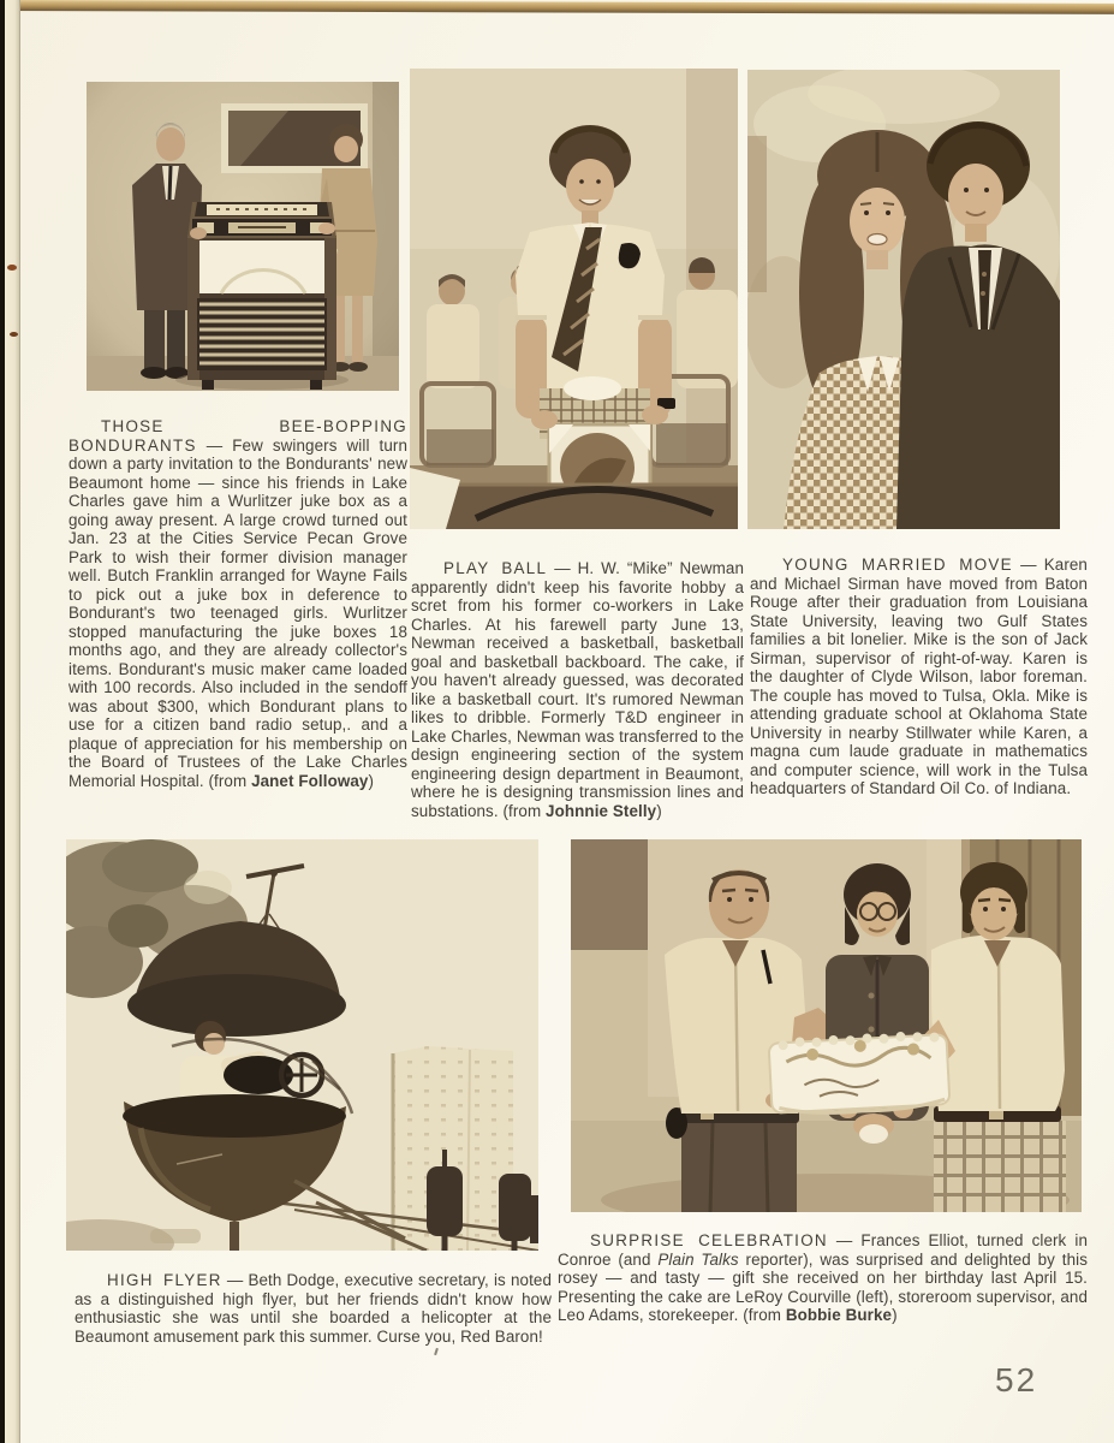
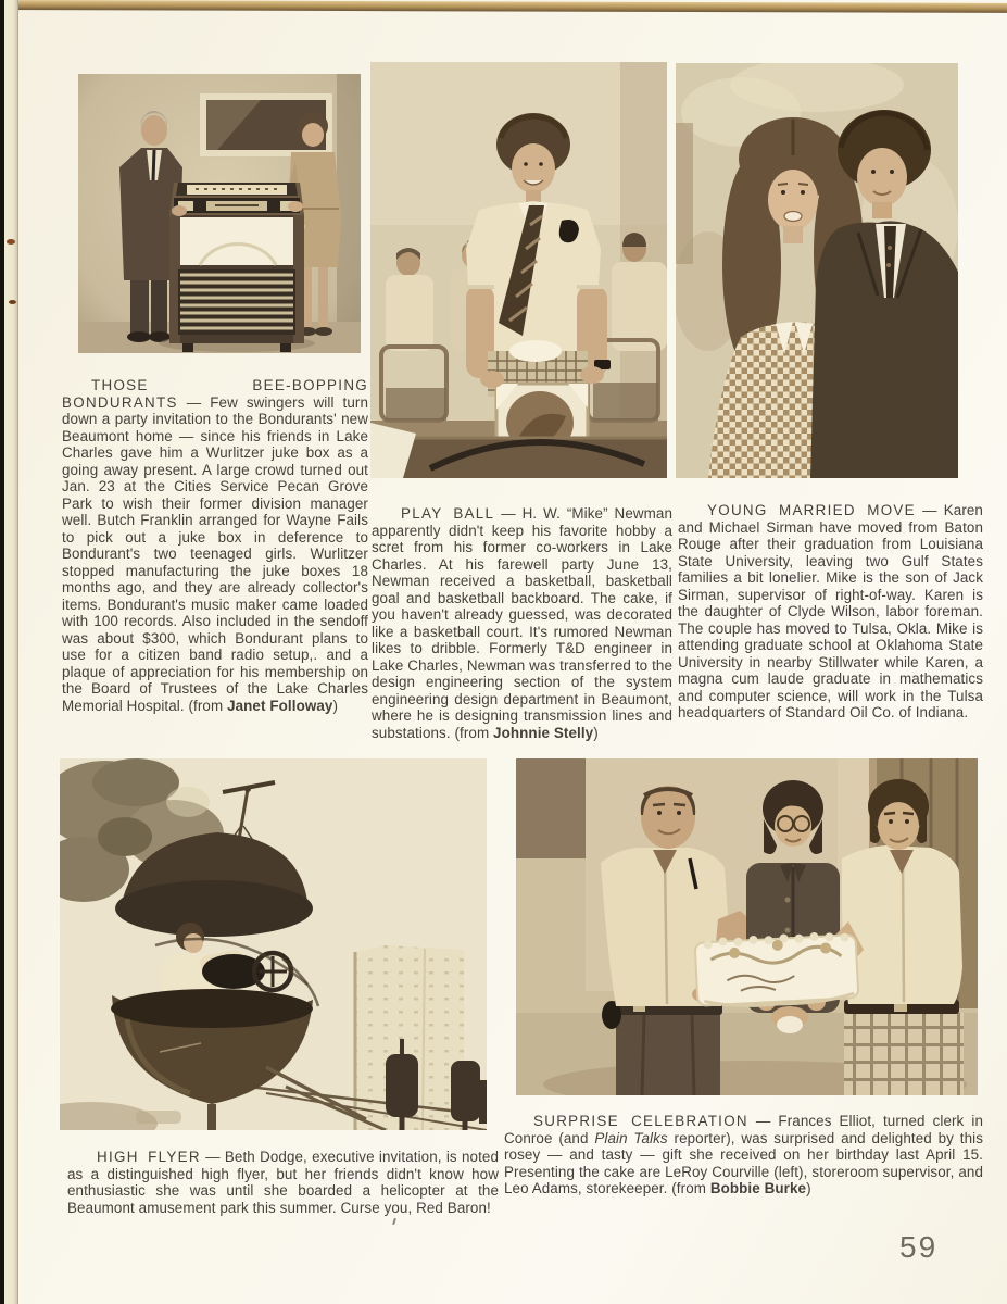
  THOSE BEE-BOPPING BONDURANTS — Few swingers will turn down a party invitation to the Bondurants' new Beaumont home — since his friends in Lake Charles gave him a Wurlitzer juke box as a going away present. A large crowd turned out Jan. 23 at the Cities Service Pecan Grove Park to wish their former division manager well. Butch Franklin arranged for Wayne Fails to pick out a juke box in deference to Bondurant's two teenaged girls. Wurlitzer stopped manufacturing the juke boxes 18 months ago, and they are already collector's items. Bondurant's music maker came loaded with 100 records. Also included in the sendoff was about $300, which Bondurant plans to use for a citizen band radio setup,. and a plaque of appreciation for his membership on the Board of Trustees of the Lake Charles Memorial Hospital. (from Janet Followay)
  PLAY BALL — H. W. “Mike” Newman apparently didn't keep his favorite hobby a scret from his former co-workers in Lake Charles. At his farewell party June 13, Newman received a basketball, basketball goal and basketball backboard. The cake, if you haven't already guessed, was decorated like a basketball court. It's rumored Newman likes to dribble. Formerly T&D engineer in Lake Charles, Newman was transferred to the design engineering section of the system engineering design department in Beaumont, where he is designing transmission lines and substations. (from Johnnie Stelly)
  YOUNG MARRIED MOVE — Karen and Michael Sirman have moved from Baton Rouge after their graduation from Louisiana State University, leaving two Gulf States families a bit lonelier. Mike is the son of Jack Sirman, supervisor of right-of-way. Karen is the daughter of Clyde Wilson, labor foreman. The couple has moved to Tulsa, Okla. Mike is attending graduate school at Oklahoma State University in nearby Stillwater while Karen, a magna cum laude graduate in mathematics and computer science, will work in the Tulsa headquarters of Standard Oil Co. of Indiana.
- HIGH FLYER — Beth Dodge, executive secretary, is noted as a distinguished high flyer, but her friends didn't know how enthusiastic she was until she boarded a helicopter at the Beaumont amusement park this summer. Curse you, Red Baron!
+ HIGH FLYER — Beth Dodge, executive invitation, is noted as a distinguished high flyer, but her friends didn't know how enthusiastic she was until she boarded a helicopter at the Beaumont amusement park this summer. Curse you, Red Baron!
  SURPRISE CELEBRATION — Frances Elliot, turned clerk in Conroe (and Plain Talks reporter), was surprised and delighted by this rosey — and tasty — gift she received on her birthday last April 15. Presenting the cake are LeRoy Courville (left), storeroom supervisor, and Leo Adams, storekeeper. (from Bobbie Burke)
- 52
+ 59
